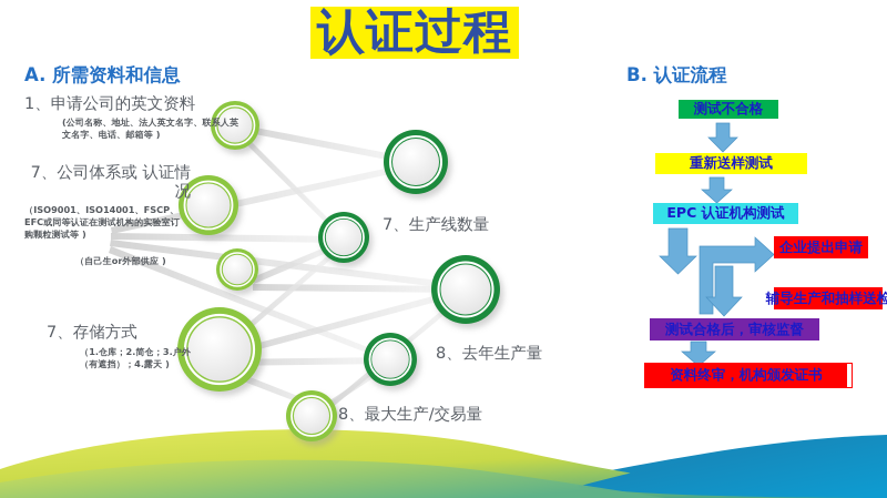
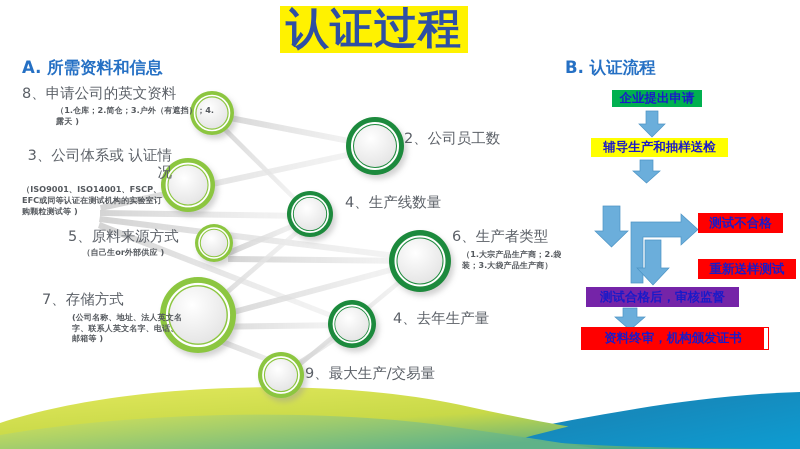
  认证过程
  A. 所需资料和信息
  B. 认证流程
- 1、申请公司的英文资料
+ 8、申请公司的英文资料
- (公司名称、地址、法人英文名字、联系人英文名字、电话、邮箱等 )
+ （1.仓库；2.简仓；3.户外（有遮挡）；4.露天 )
- 7、公司体系或 认证情况
+ 3、公司体系或 认证情况
  （ISO9001、ISO14001、FSCP、EFC或同等认证在测试机构的实验室订购颗粒测试等 )
+ 5、原料来源方式
  （自己生or外部供应 )
  7、存储方式
- （1.仓库；2.简仓；3.户外（有遮挡）；4.露天 )
+ (公司名称、地址、法人英文名字、联系人英文名字、电话、邮箱等 )
+ 2、公司员工数
- 7、生产线数量
+ 4、生产线数量
+ 6、生产者类型
+ （1.大宗产品生产商；2.袋装；3.大袋产品生产商）
- 8、去年生产量
+ 4、去年生产量
- 8、最大生产/交易量
+ 9、最大生产/交易量
- 测试不合格
+ 企业提出申请
- 重新送样测试
+ 辅导生产和抽样送检
- EPC 认证机构测试
- 企业提出申请
+ 测试不合格
- 辅导生产和抽样送检
+ 重新送样测试
  测试合格后，审核监督
  资料终审，机构颁发证书
